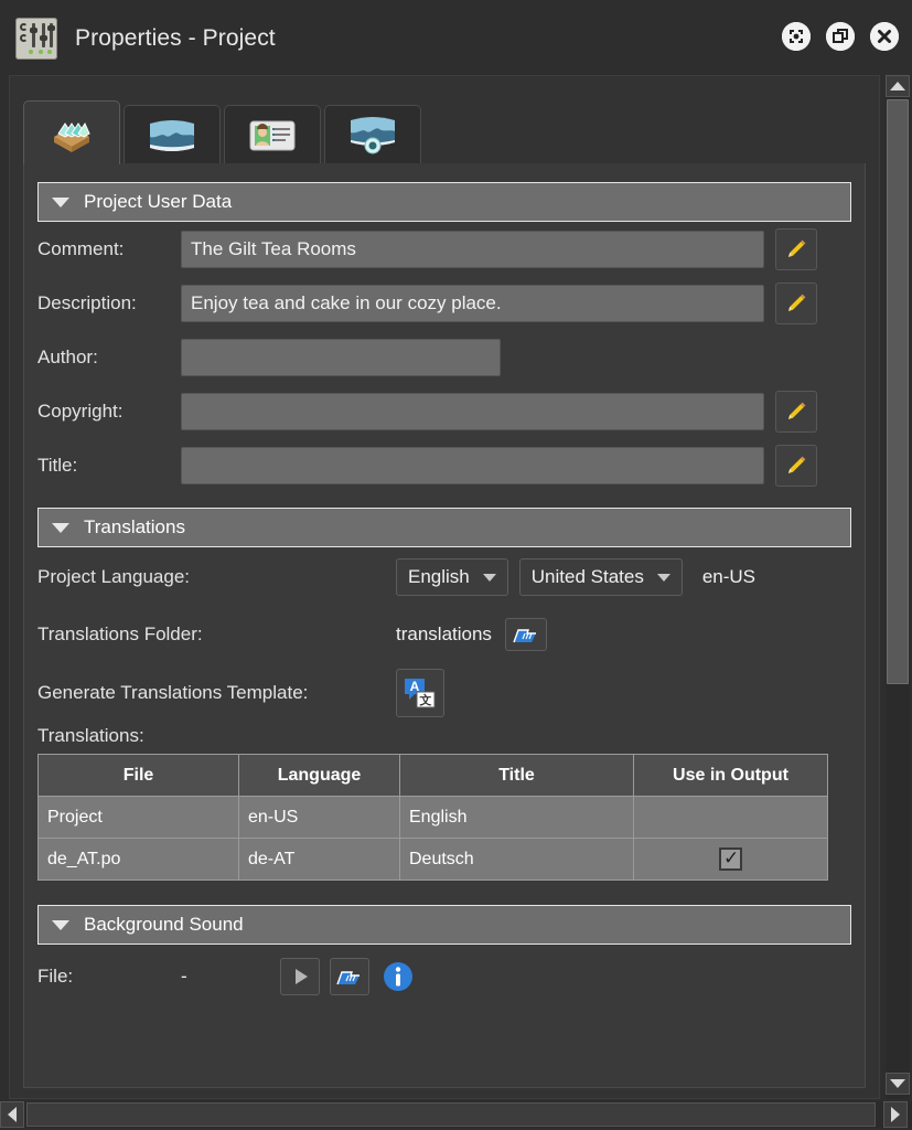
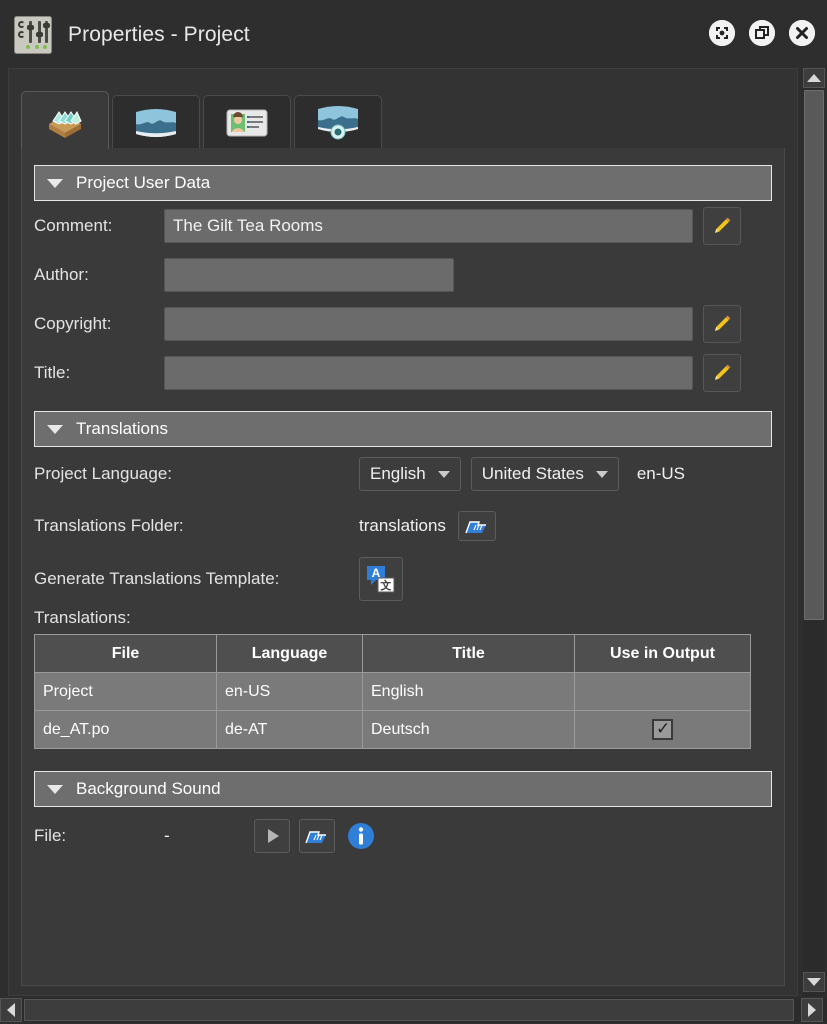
  Properties - Project
  Project User Data
  Comment:
  The Gilt Tea Rooms
- Description:
- Enjoy tea and cake in our cozy place.
  Author:
  Copyright:
  Title:
  Translations
  Project Language:
  English
  United States
  en-US
  Translations Folder:
  translations
  Generate Translations Template:
  A
  文
  Translations:
  File	Language	Title	Use in Output
  Project	en-US	English
  de_AT.po	de-AT	Deutsch
  Background Sound
  File:
  -
